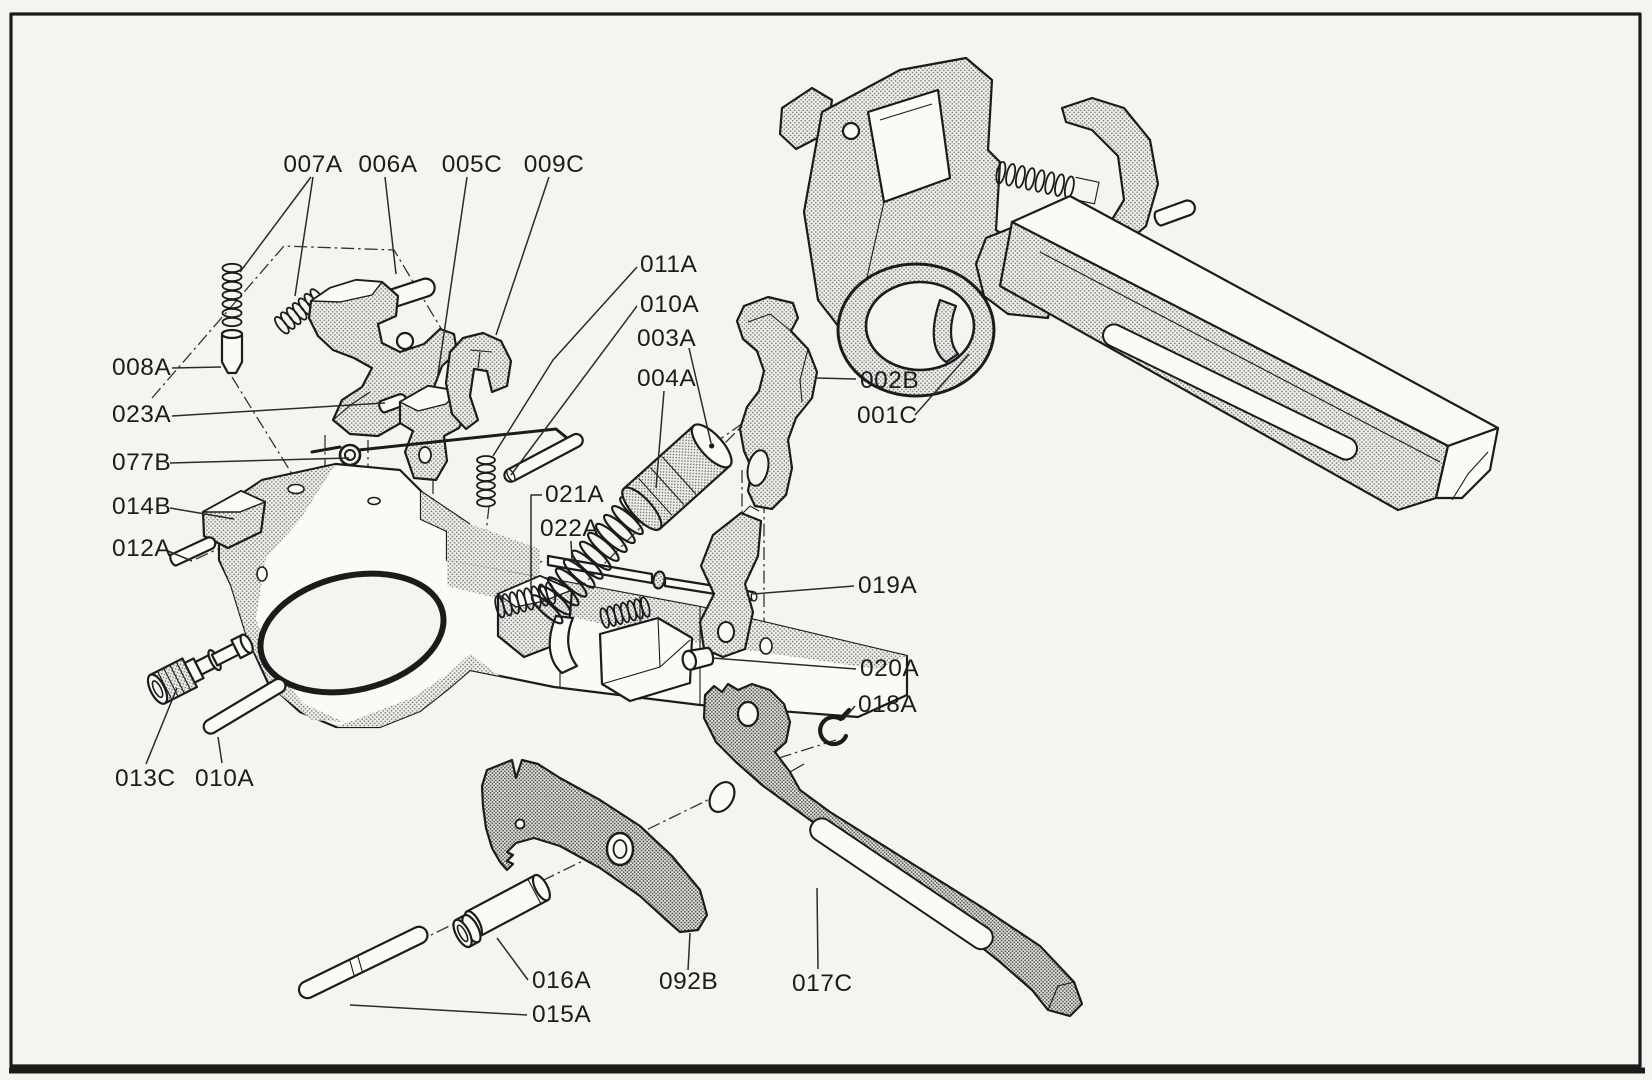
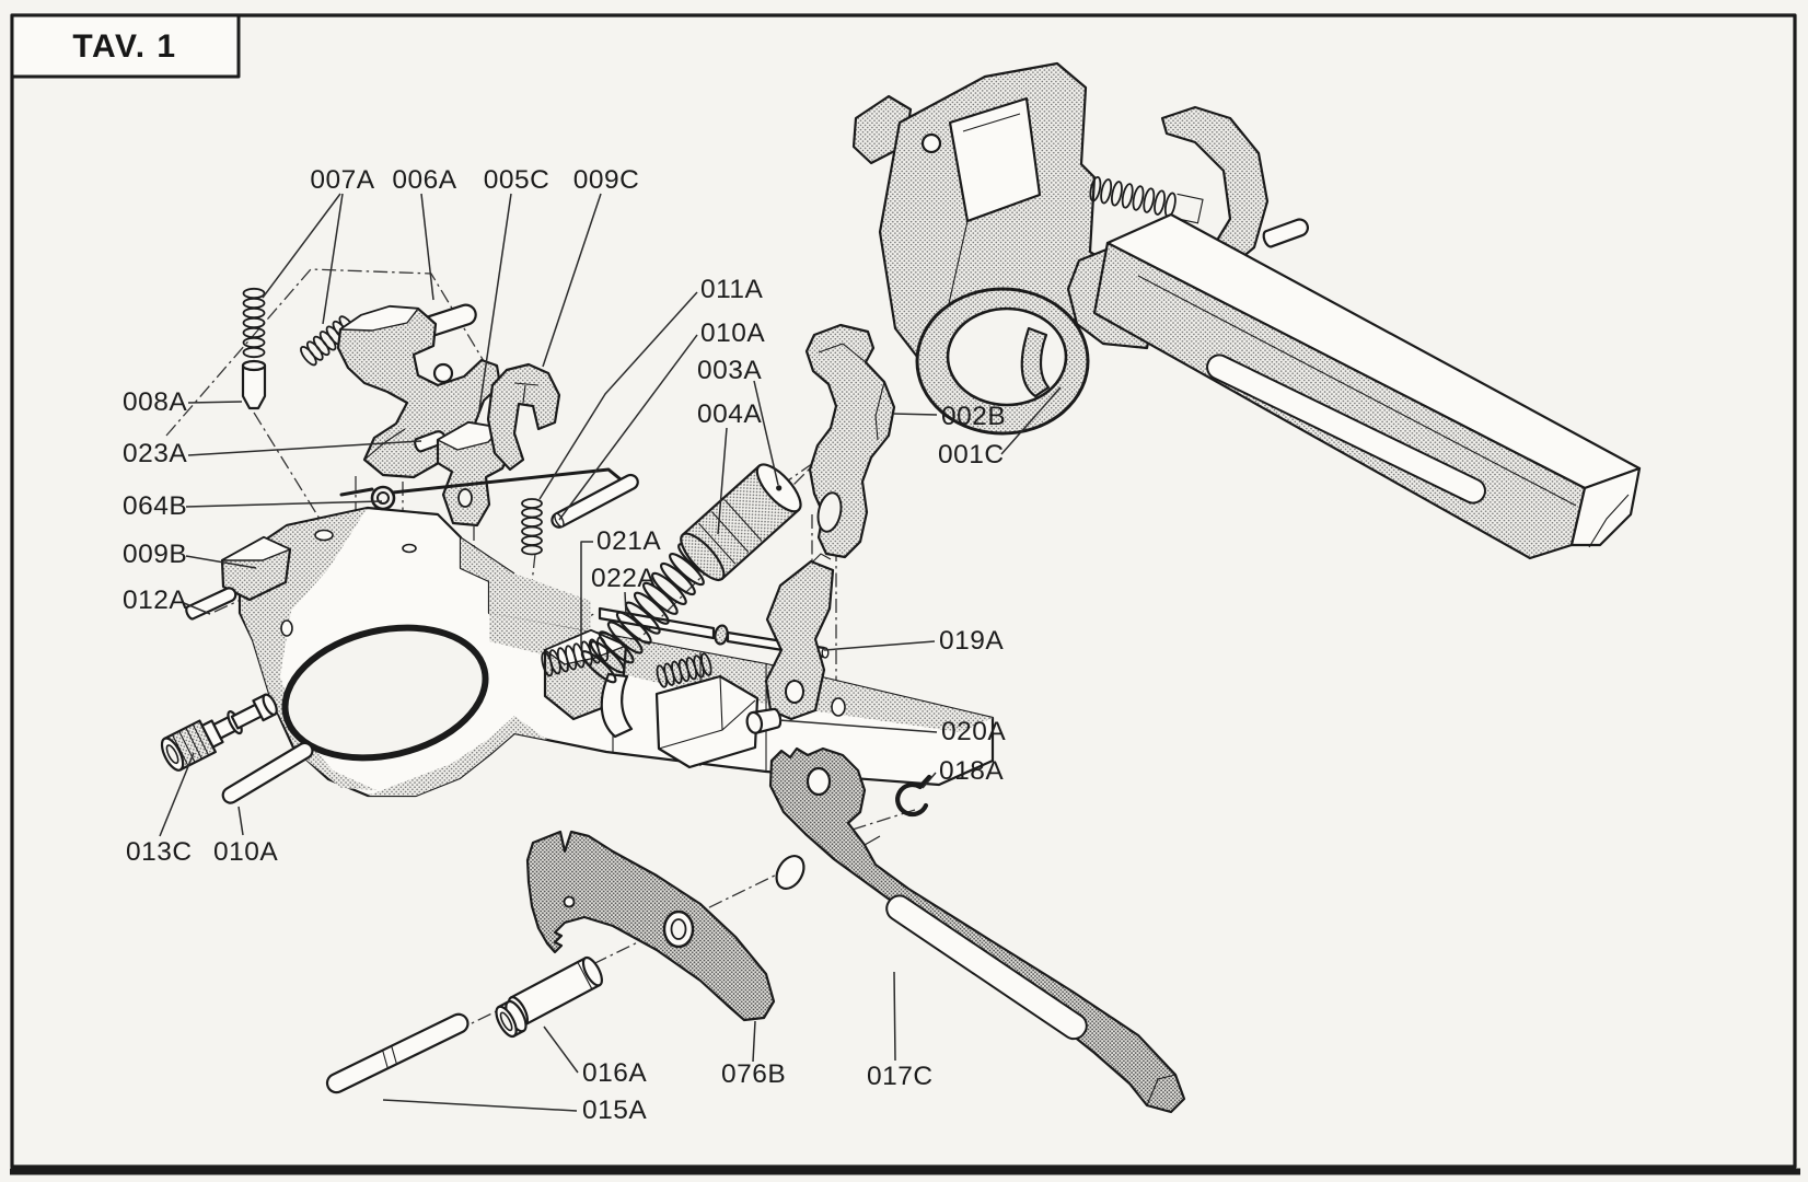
+ TAV. 1
  007A
  006A
  005C
  009C
  011A
  010A
  003A
  004A
  002B
  001C
  008A
  023A
- 077B
+ 064B
- 014B
+ 009B
  012A
  021A
  022A
  019A
  020A
  018A
  013C
  010A
  016A
  015A
- 092B
+ 076B
  017C
